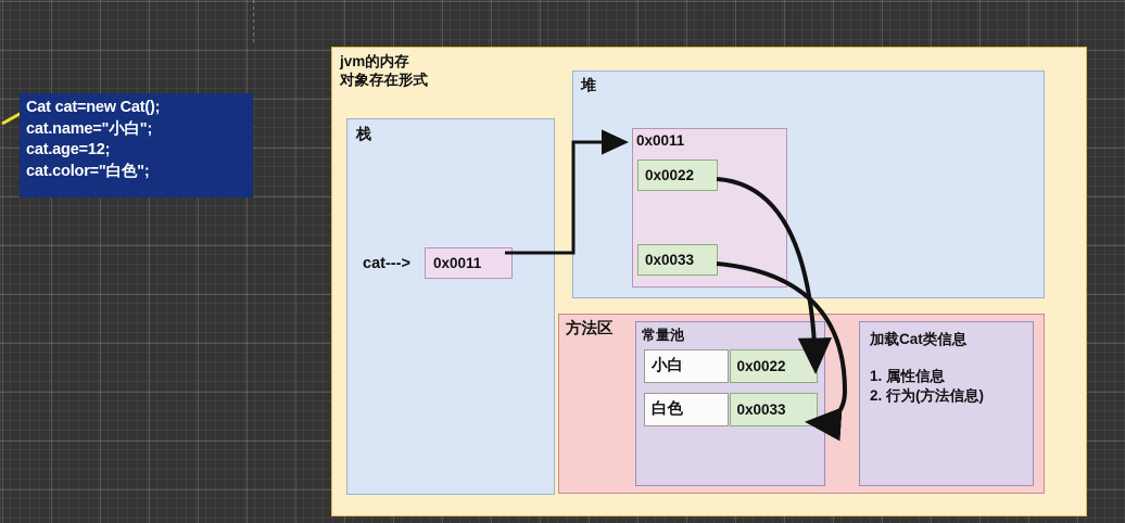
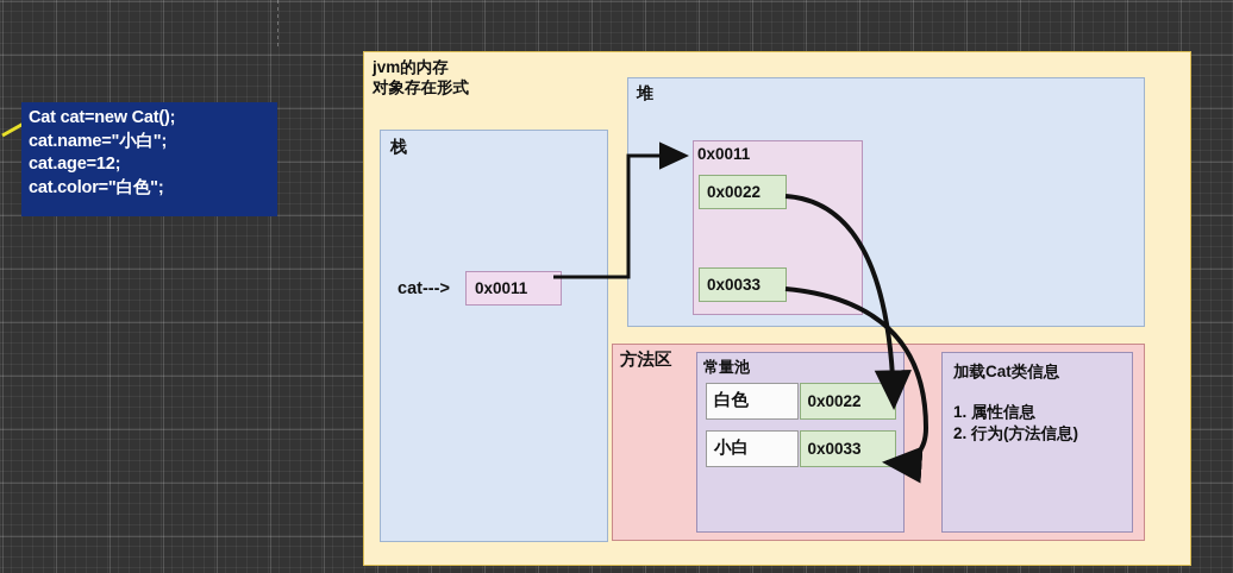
  Cat cat=new Cat();
  cat.name="小白";
  cat.age=12;
  cat.color="白色";
  jvm的内存
  对象存在形式
  栈
  cat--->
  0x0011
  堆
  0x0011
  0x0022
  0x0033
  方法区
  常量池
- 小白
+ 白色
  0x0022
- 白色
+ 小白
  0x0033
  加载Cat类信息
  1. 属性信息
  2. 行为(方法信息)
